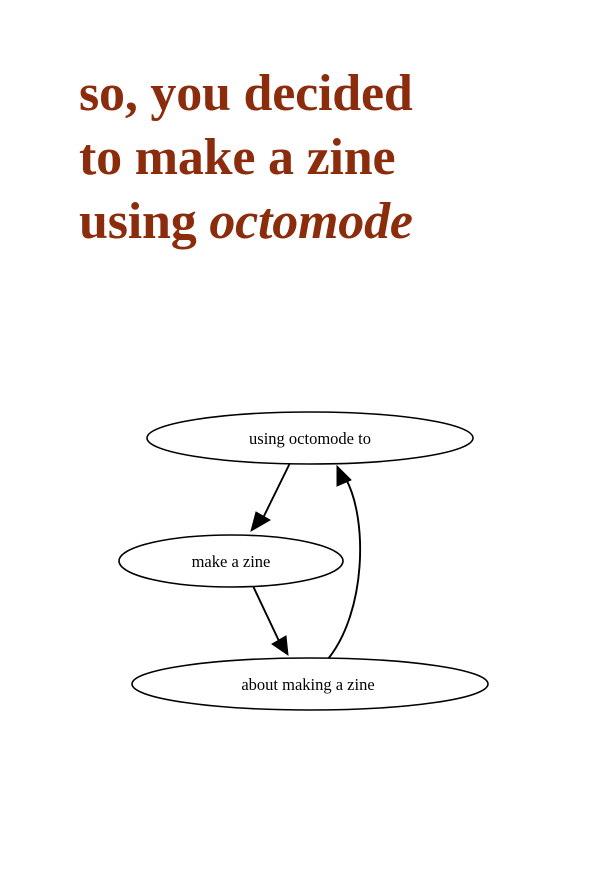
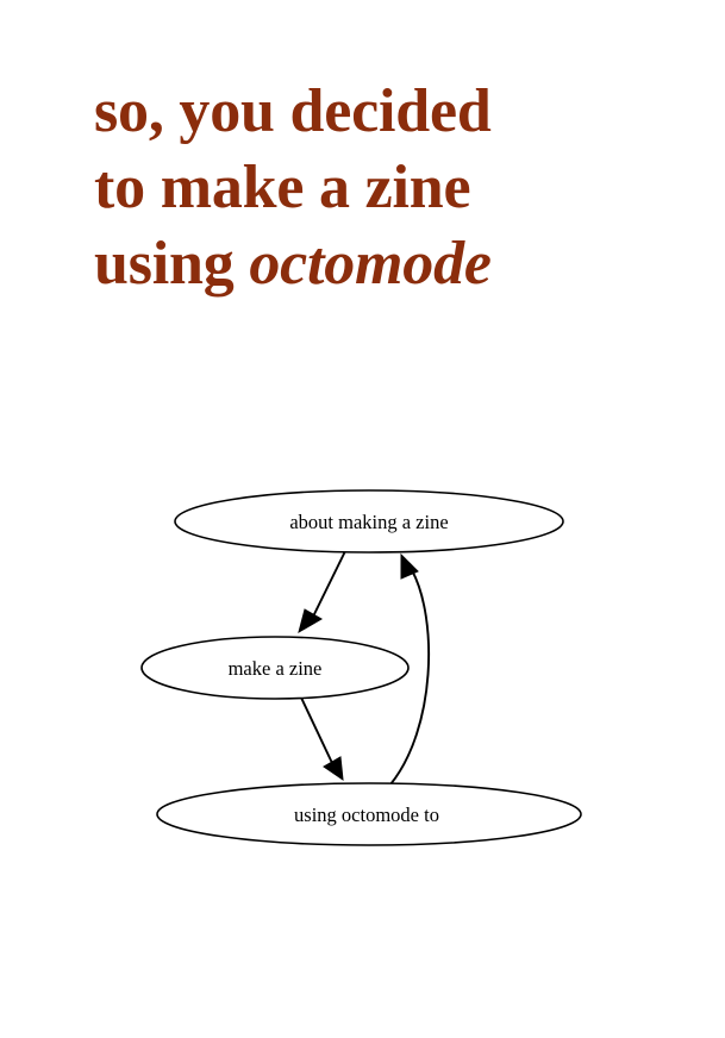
  so, you decided
  to make a zine
  using octomode
- using octomode to
+ about making a zine
  make a zine
- about making a zine
+ using octomode to
